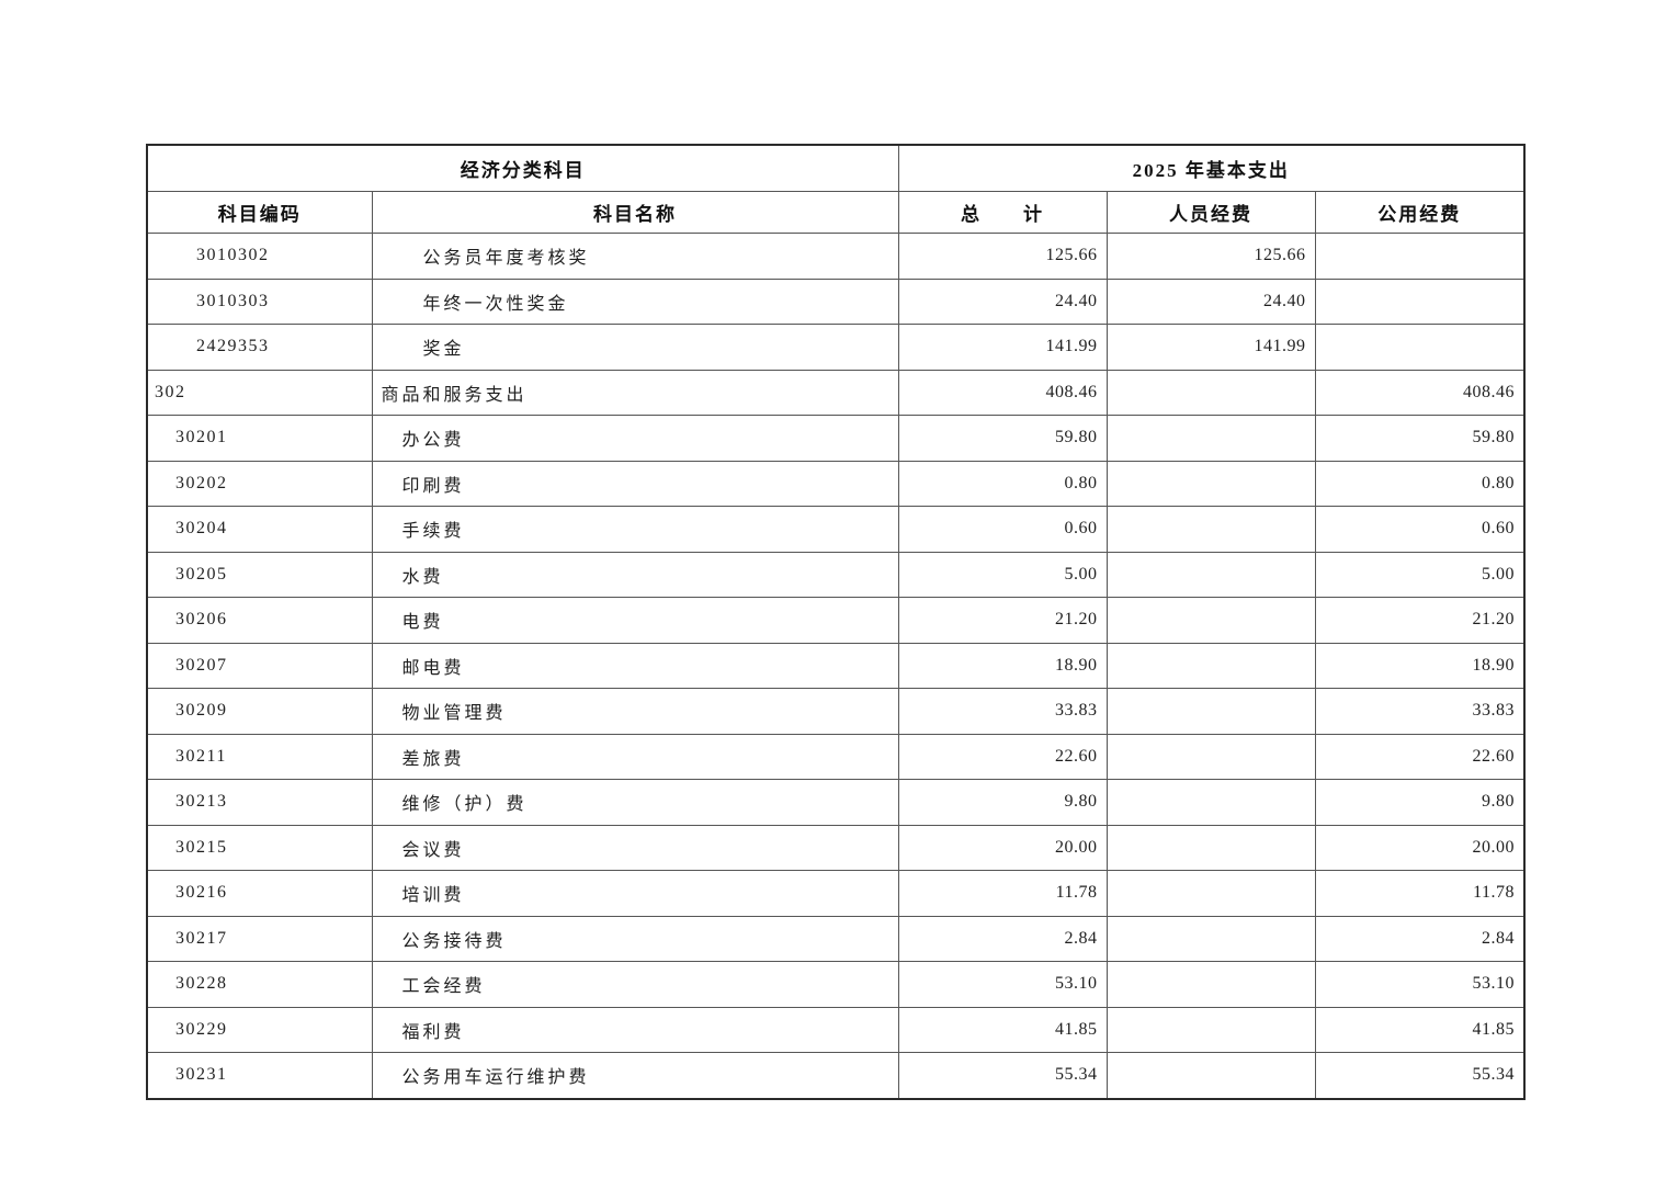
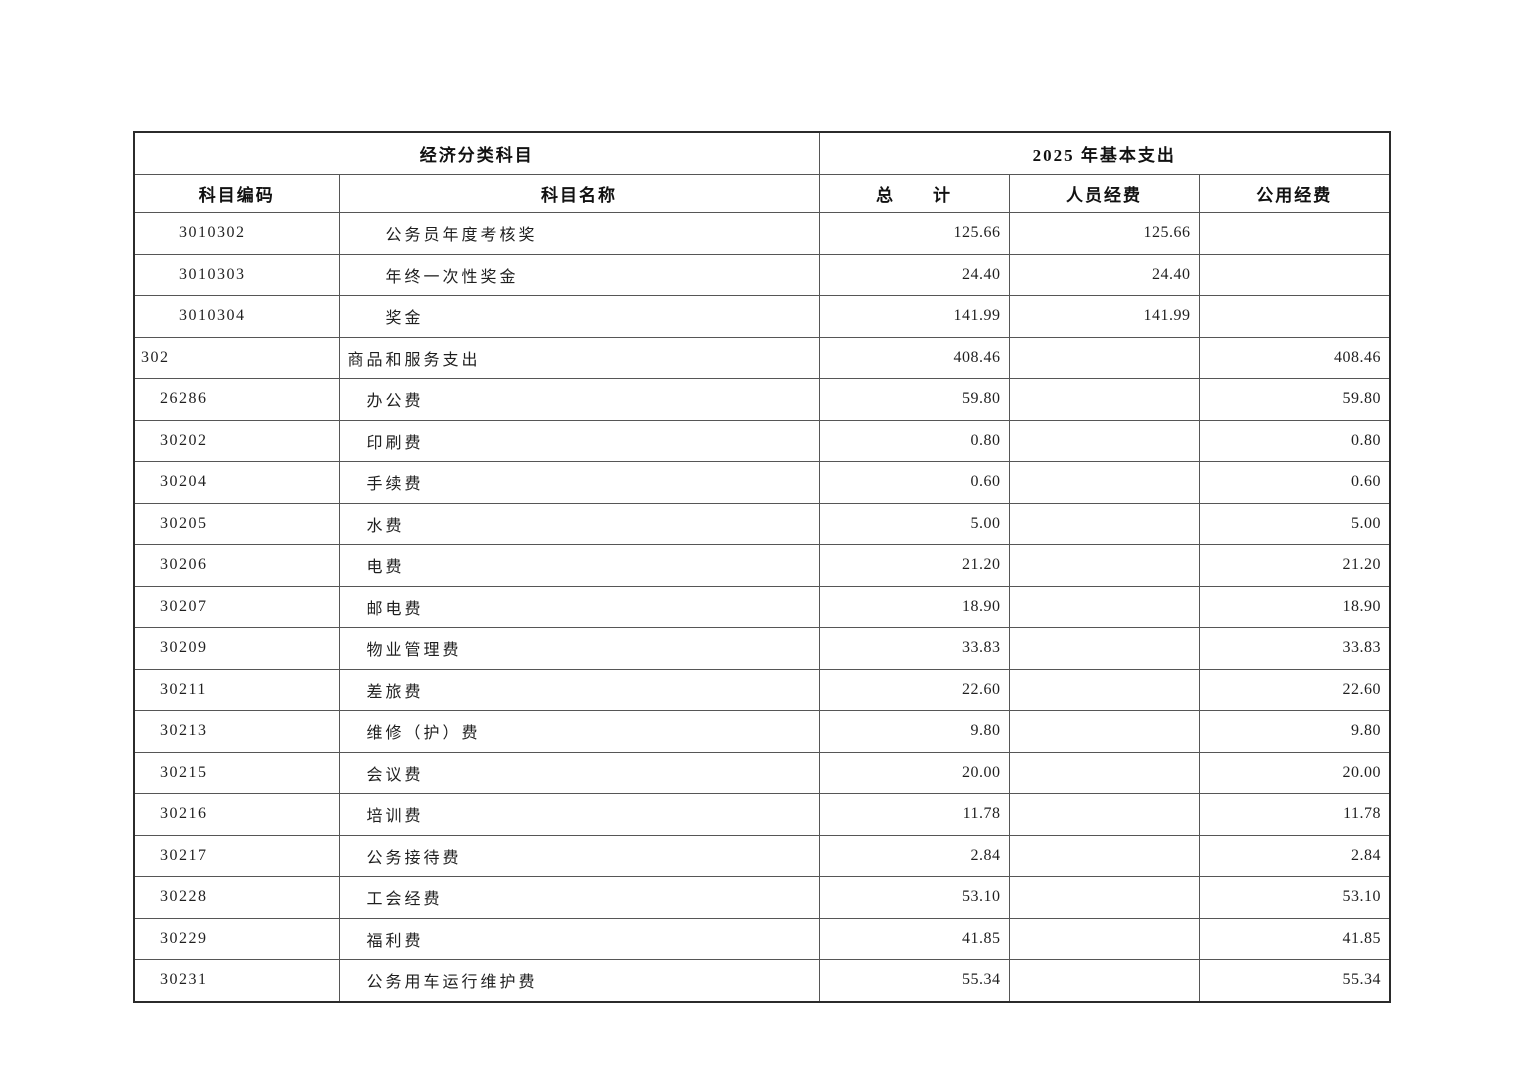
  经济分类科目	2025 年基本支出
  科目编码	科目名称	总 计	人员经费	公用经费
  3010302	公务员年度考核奖	125.66	125.66
  3010303	年终一次性奖金	24.40	24.40
- 2429353	奖金	141.99	141.99
+ 3010304	奖金	141.99	141.99
  302	商品和服务支出	408.46		408.46
- 30201	办公费	59.80		59.80
+ 26286	办公费	59.80		59.80
  30202	印刷费	0.80		0.80
  30204	手续费	0.60		0.60
  30205	水费	5.00		5.00
  30206	电费	21.20		21.20
  30207	邮电费	18.90		18.90
  30209	物业管理费	33.83		33.83
  30211	差旅费	22.60		22.60
  30213	维修（护）费	9.80		9.80
  30215	会议费	20.00		20.00
  30216	培训费	11.78		11.78
  30217	公务接待费	2.84		2.84
  30228	工会经费	53.10		53.10
  30229	福利费	41.85		41.85
  30231	公务用车运行维护费	55.34		55.34
